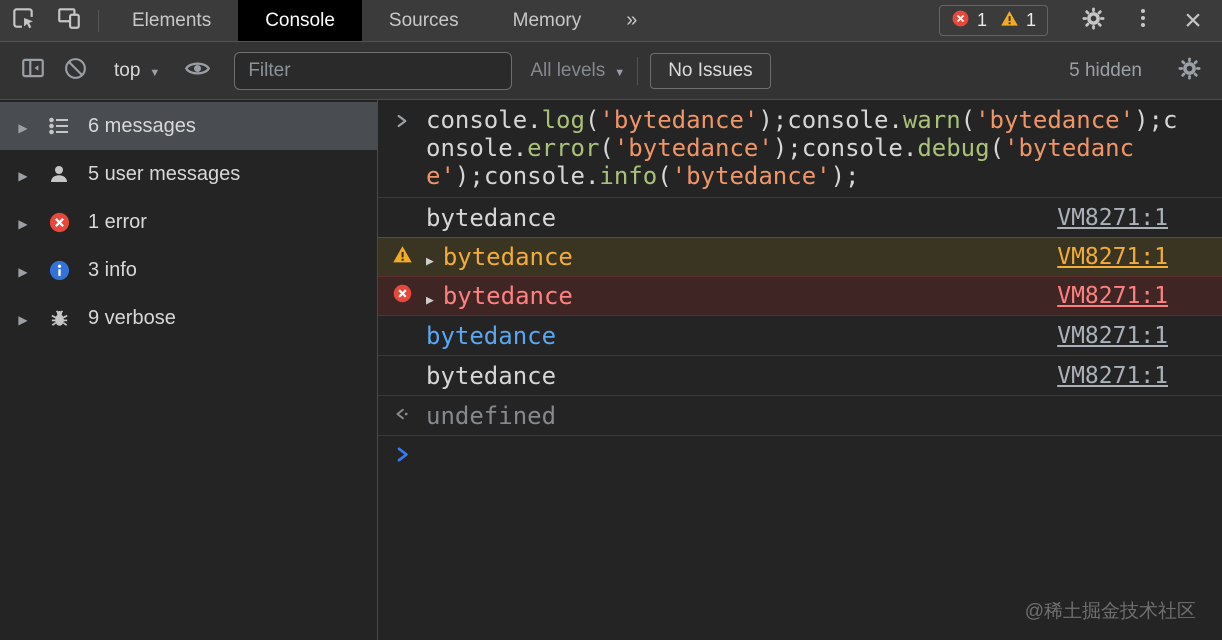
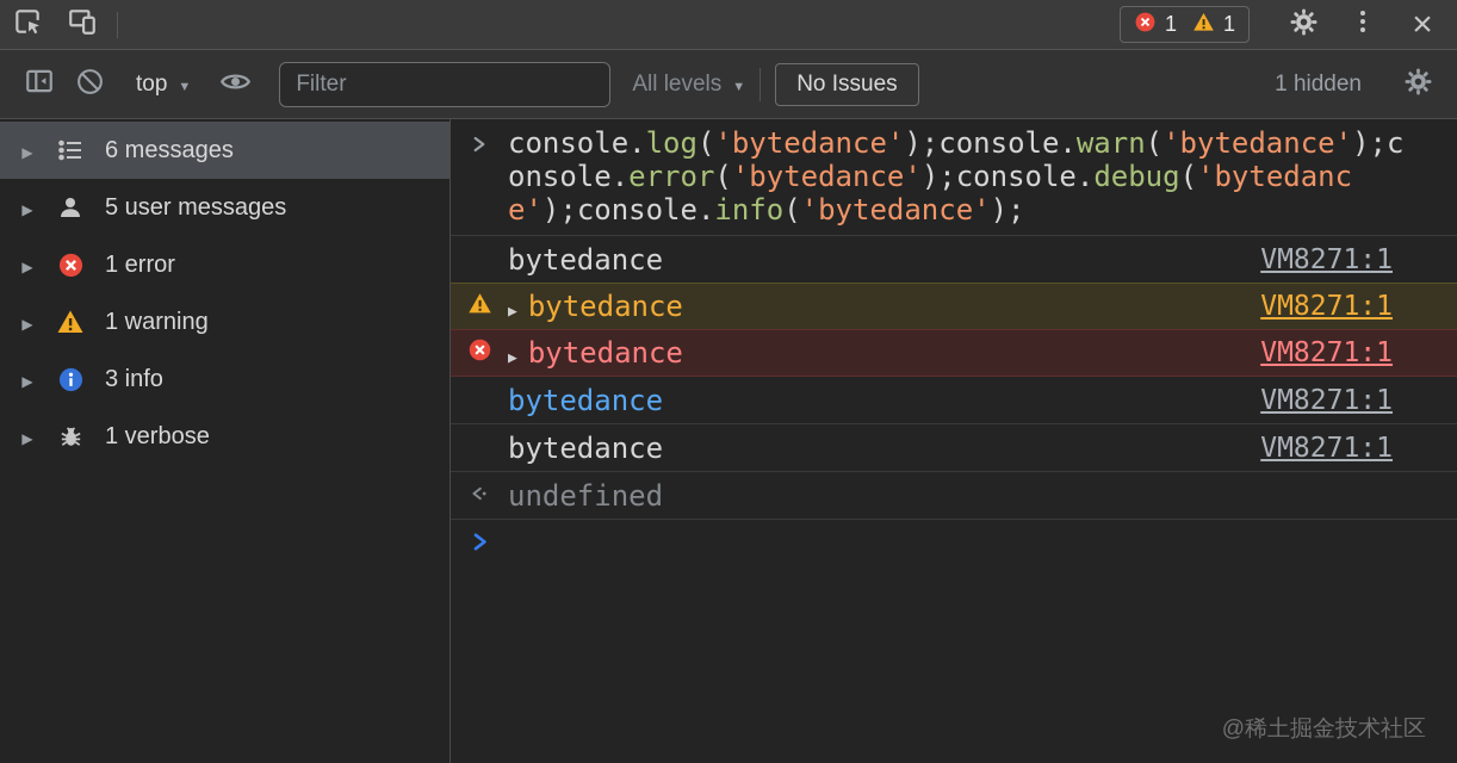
- Elements
- Console
- Sources
- Memory
- »
  1
  1
  ×
  top
  Filter
  All levels
  No Issues
- 5 hidden
+ 1 hidden
  6 messages
  5 user messages
  1 error
+ 1 warning
  3 info
- 9 verbose
+ 1 verbose
  console.log('bytedance');console.warn('bytedance');console.error('bytedance');console.debug('bytedance');console.info('bytedance');
  bytedance
  VM8271:1
  bytedance
  VM8271:1
  bytedance
  VM8271:1
  bytedance
  VM8271:1
  bytedance
  VM8271:1
  undefined
  @稀土掘金技术社区
